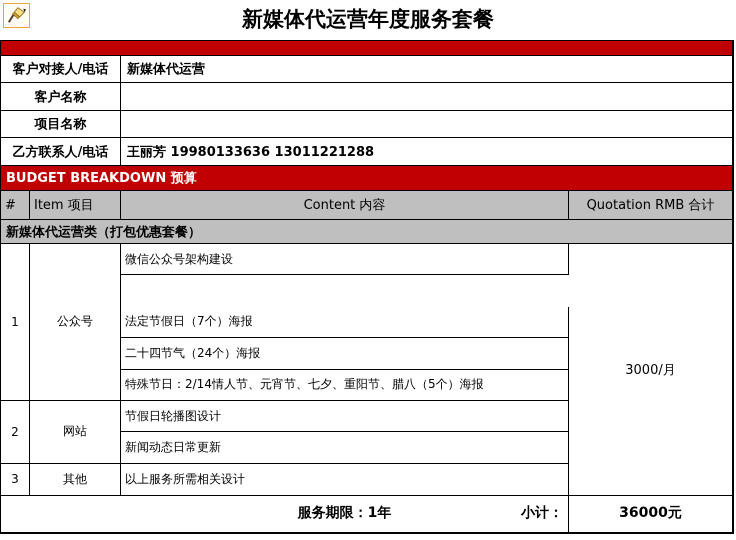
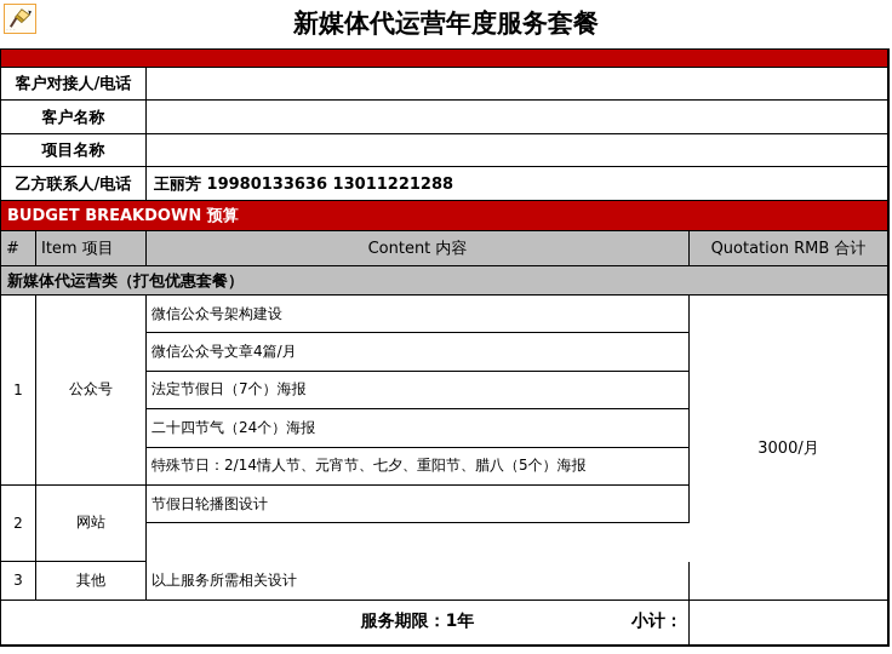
  新媒体代运营年度服务套餐
  客户对接人/电话
- 新媒体代运营
  客户名称
  项目名称
  乙方联系人/电话
  王丽芳 19980133636 13011221288
  BUDGET BREAKDOWN 预算
  #
  Item 项目
  Content 内容
  Quotation RMB 合计
  新媒体代运营类（打包优惠套餐）
  1
  公众号
  微信公众号架构建设
+ 微信公众号文章4篇/月
  法定节假日（7个）海报
  二十四节气（24个）海报
  特殊节日：2/14情人节、元宵节、七夕、重阳节、腊八（5个）海报
  2
  网站
  节假日轮播图设计
- 新闻动态日常更新
  3
  其他
  以上服务所需相关设计
  3000/月
  服务期限：1年
  小计：
- 36000元
